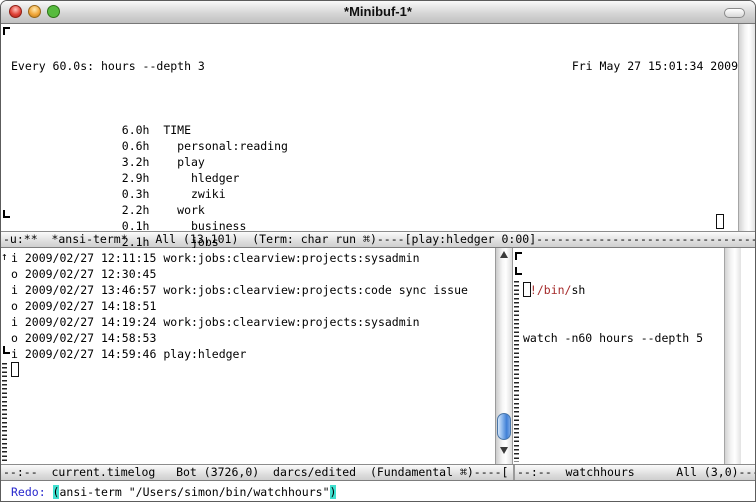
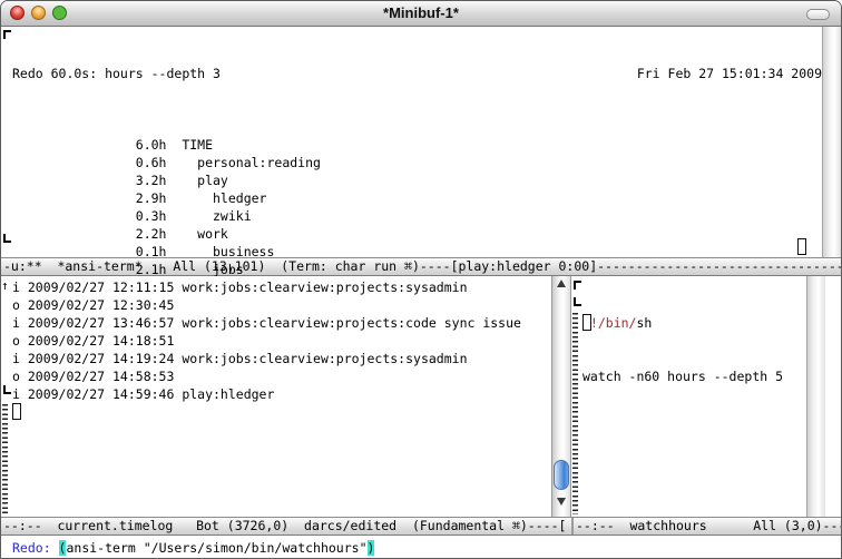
  *Minibuf-1*
- Every 60.0s: hours --depth 3
+ Redo 60.0s: hours --depth 3
- Fri May 27 15:01:34 2009
+ Fri Feb 27 15:01:34 2009
  6.0h TIME
  0.6h personal:reading
  3.2h play
  2.9h hledger
  0.3h zwiki
  2.2h work
  0.1h business
  2.1h jobs
  -u:** *ansi-term* All (13,101) (Term: char run ⌘)----[play:hledger 0:00]--------------------------------
  ↑
  i 2009/02/27 12:11:15 work:jobs:clearview:projects:sysadmin
  o 2009/02/27 12:30:45
  i 2009/02/27 13:46:57 work:jobs:clearview:projects:code sync issue
  o 2009/02/27 14:18:51
  i 2009/02/27 14:19:24 work:jobs:clearview:projects:sysadmin
  o 2009/02/27 14:58:53
  i 2009/02/27 14:59:46 play:hledger
  !/bin/sh
  watch -n60 hours --depth 5
  --:-- current.timelog Bot (3726,0) darcs/edited (Fundamental ⌘)----[
  --:-- watchhours All (3,0)--
  Redo: (ansi-term "/Users/simon/bin/watchhours")
